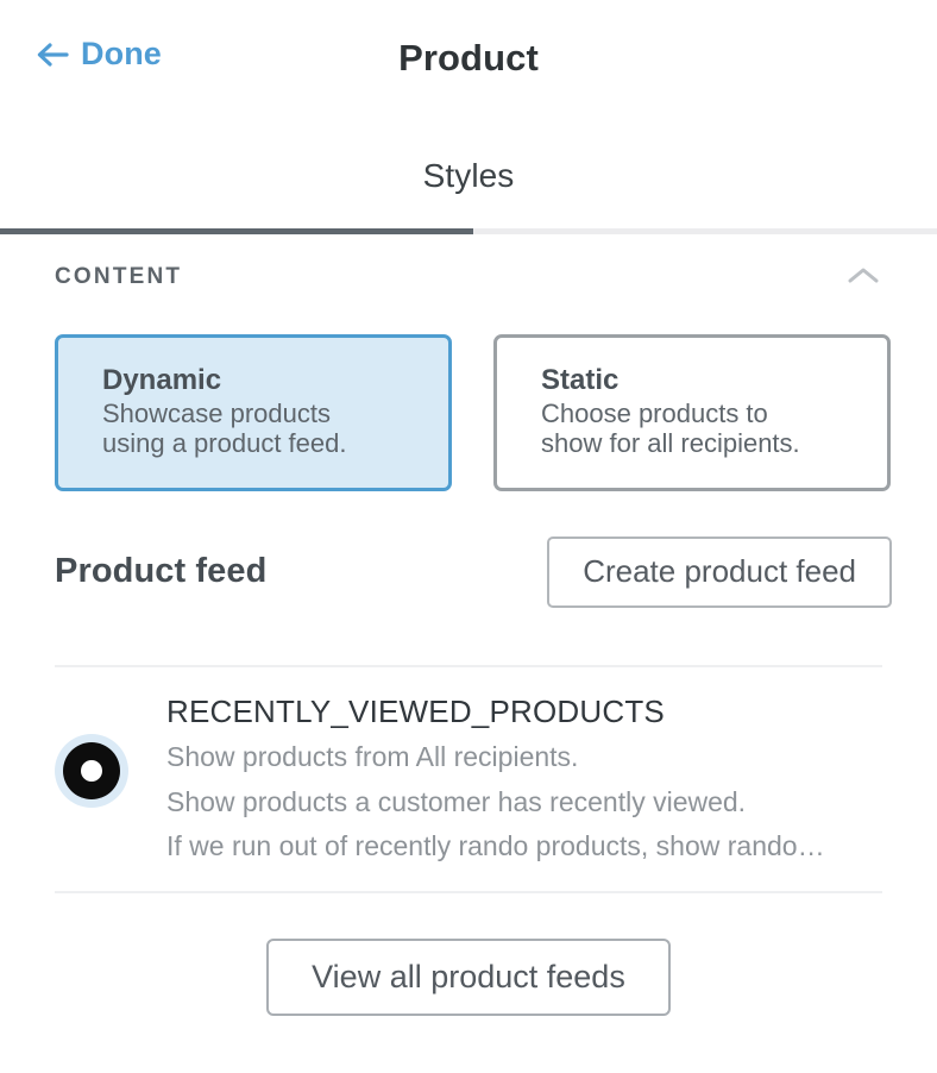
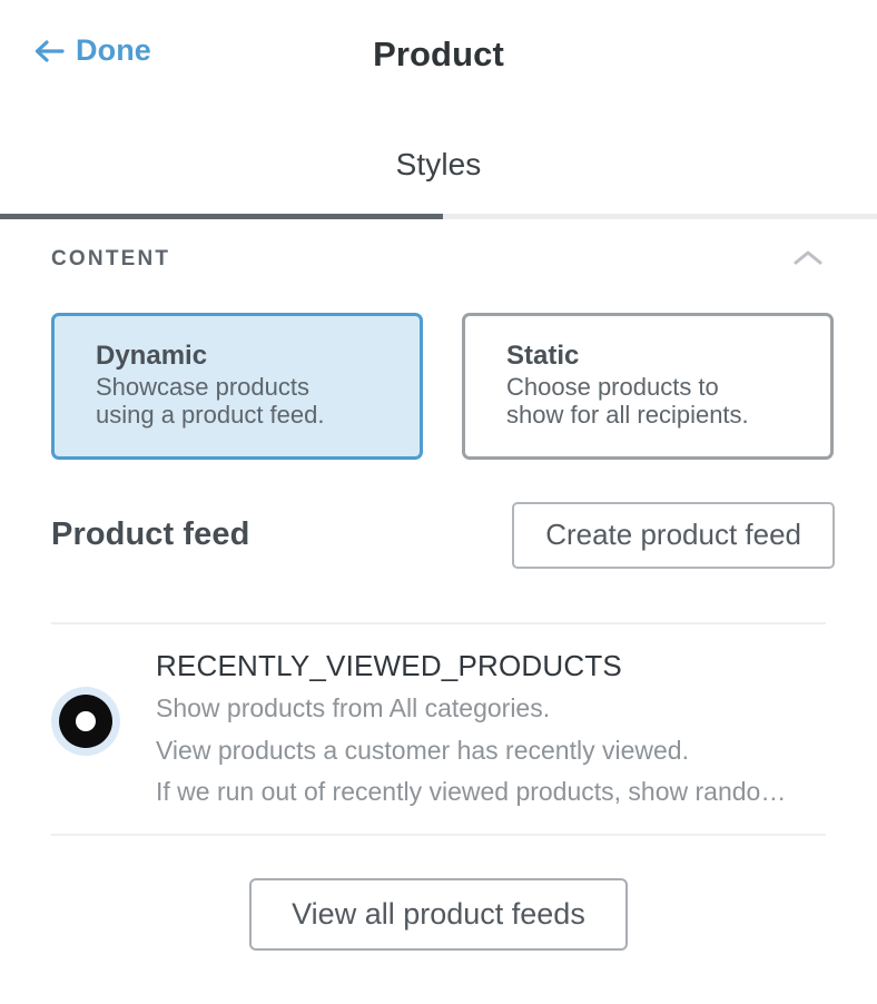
  Done
  Product
  Styles
  CONTENT
  Dynamic
  Showcase products
  using a product feed.
  Static
  Choose products to
  show for all recipients.
  Product feed
  Create product feed
  RECENTLY_VIEWED_PRODUCTS
- Show products from All recipients.
+ Show products from All categories.
- Show products a customer has recently viewed.
+ View products a customer has recently viewed.
- If we run out of recently rando products, show rando…
+ If we run out of recently viewed products, show rando…
  View all product feeds
